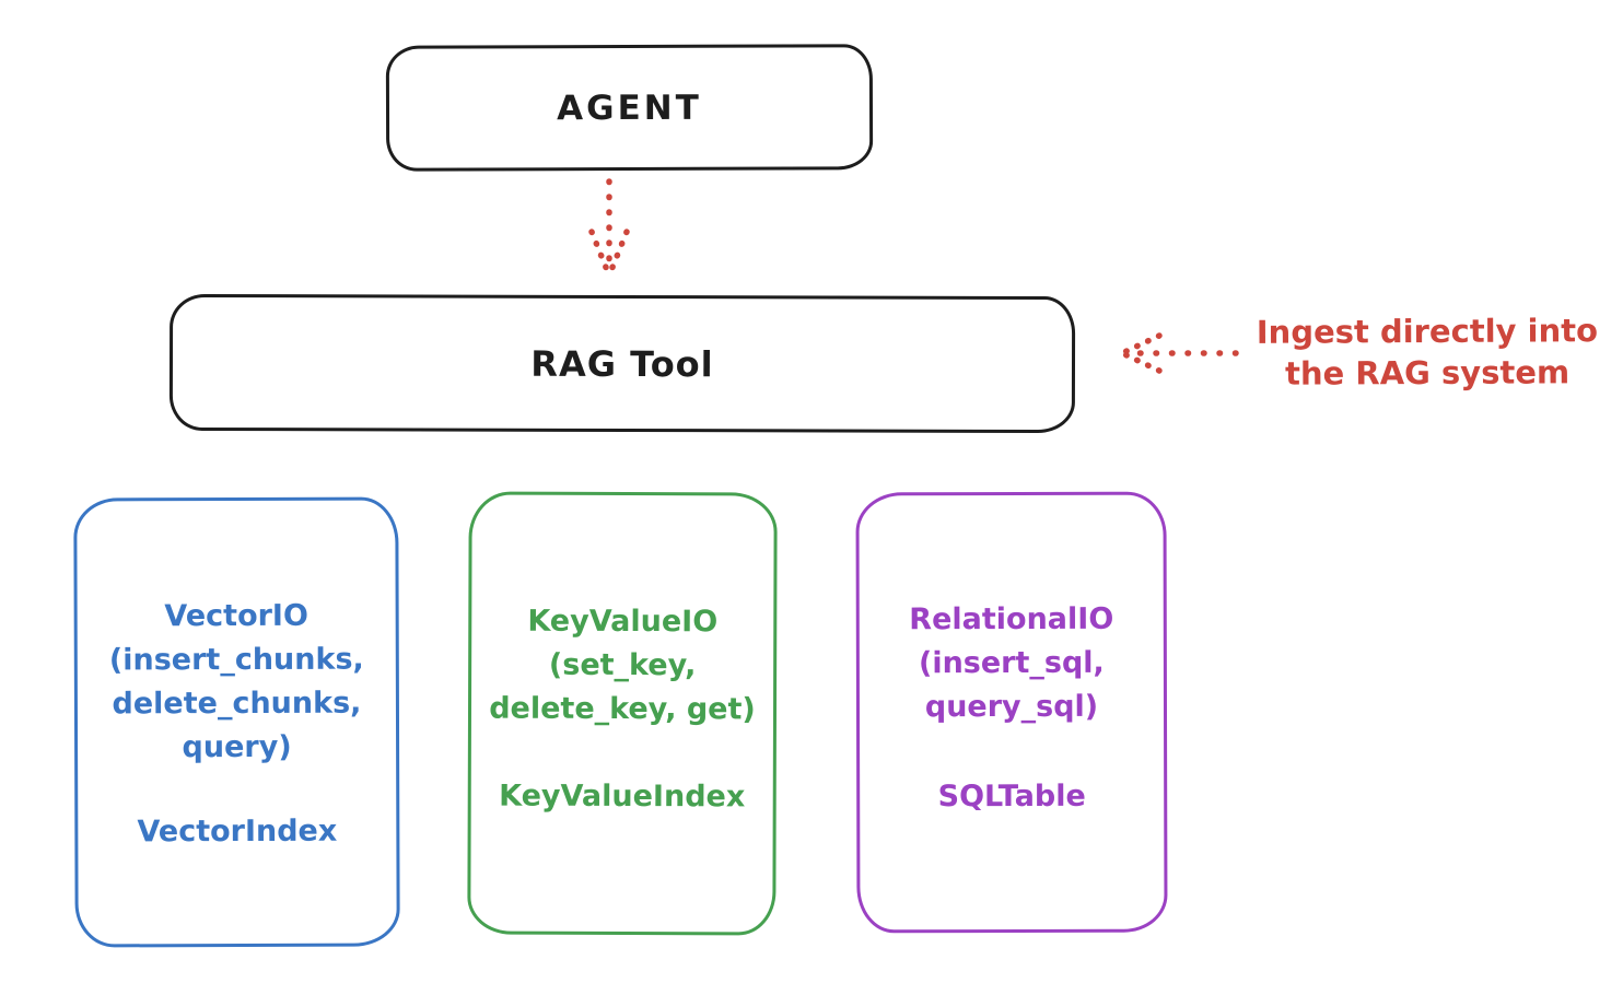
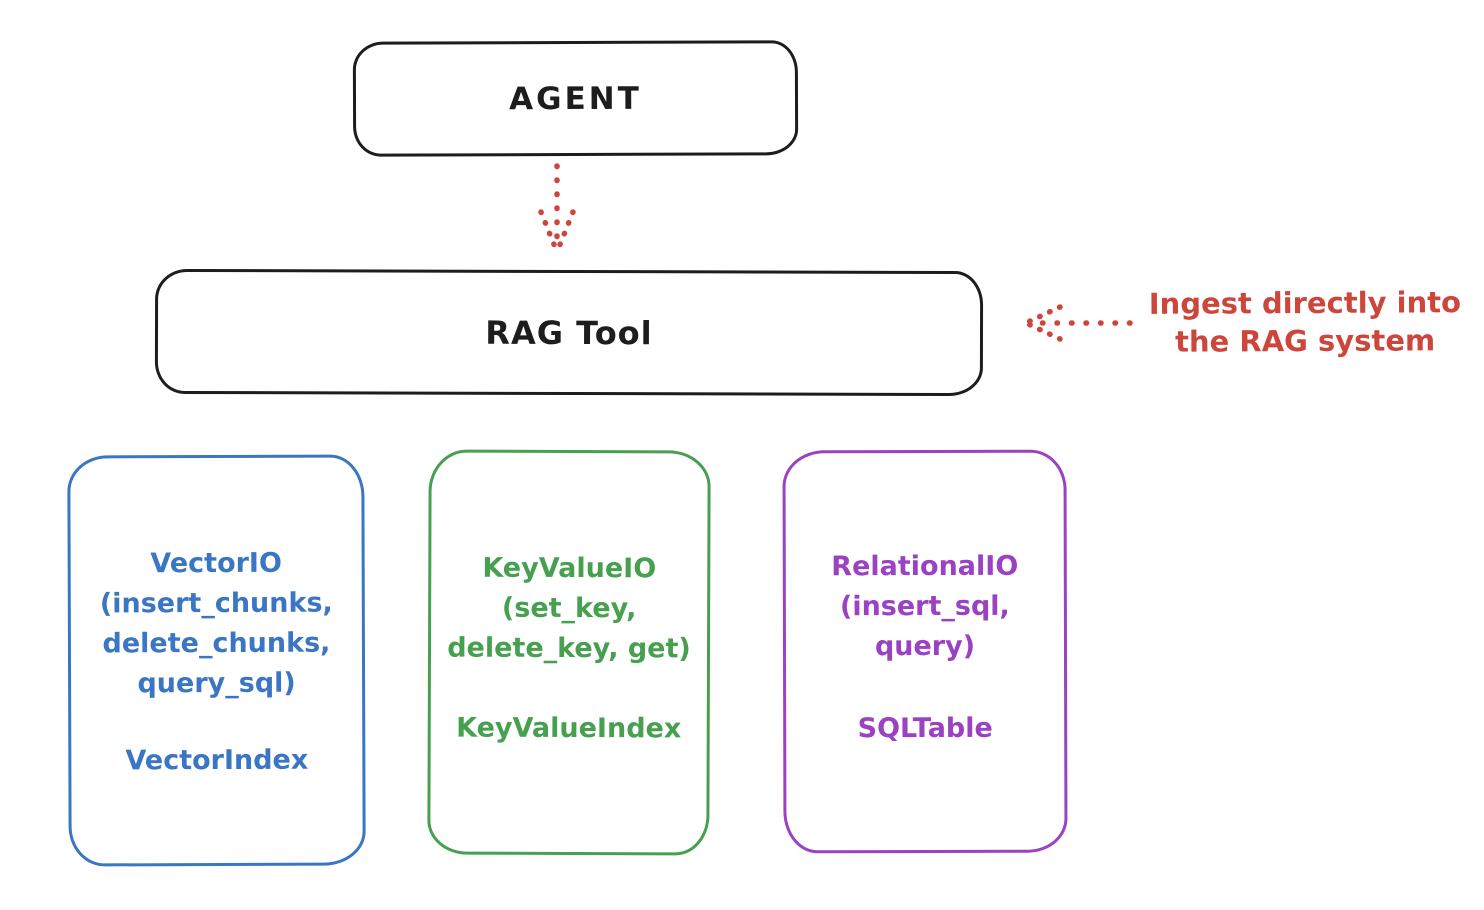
  AGENT
  RAG Tool
  Ingest directly into
  the RAG system
  VectorIO
  (insert_chunks,
  delete_chunks,
- query)
+ query_sql)
  VectorIndex
  KeyValueIO
  (set_key,
  delete_key, get)
  KeyValueIndex
  RelationalIO
  (insert_sql,
- query_sql)
+ query)
  SQLTable
